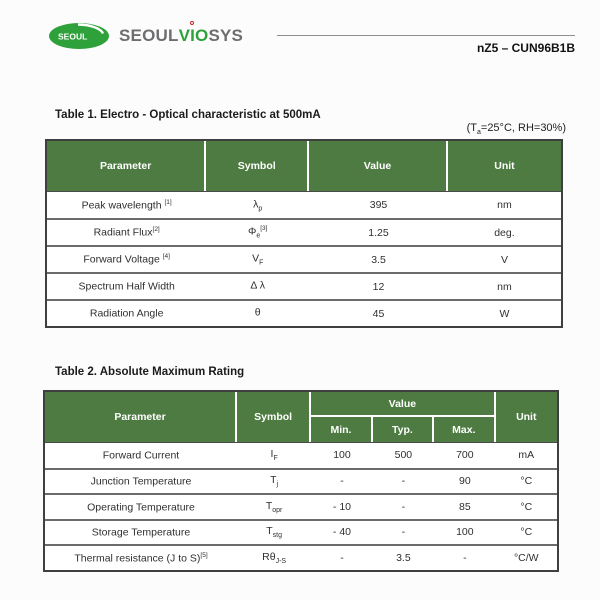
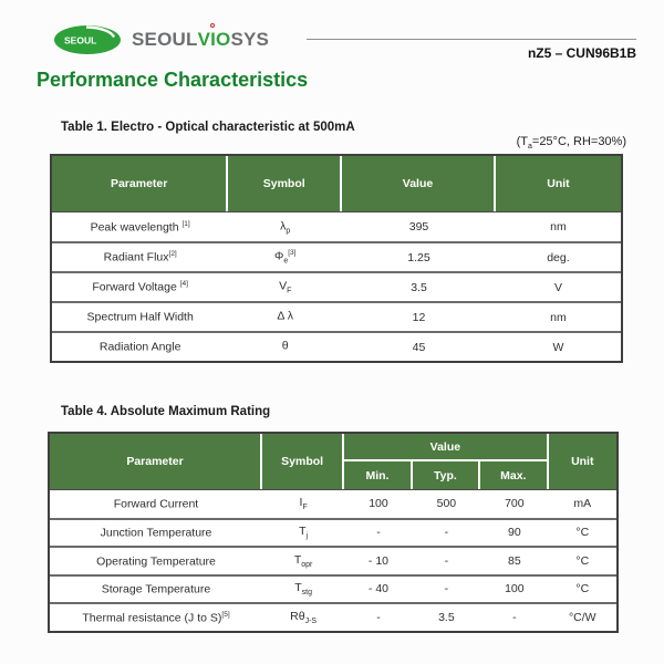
  SEOUL
  SEOUL
  VIO
  SYS
  nZ5 – CUN96B1B
+ Performance Characteristics
  Table 1. Electro - Optical characteristic at 500mA
  (T =25°C, RH=30%)
  Parameter	Symbol	Value	Unit
  Peak wavelength	λ	395	nm
  Radiant Flux	Φ	1.25	deg.
  Forward Voltage	V	3.5	V
  Spectrum Half Width	Δ λ	12	nm
  Radiation Angle	θ	45	W
- Table 2. Absolute Maximum Rating
+ Table 4. Absolute Maximum Rating
  Parameter	Symbol	Value	Unit
  Min.	Typ.	Max.
  Forward Current	I	100	500	700	mA
  Junction Temperature	T	-	-	90	°C
  Operating Temperature	T	- 10	-	85	°C
  Storage Temperature	T	- 40	-	100	°C
  Thermal resistance (J to S)	Rθ	-	3.5	-	°C/W
